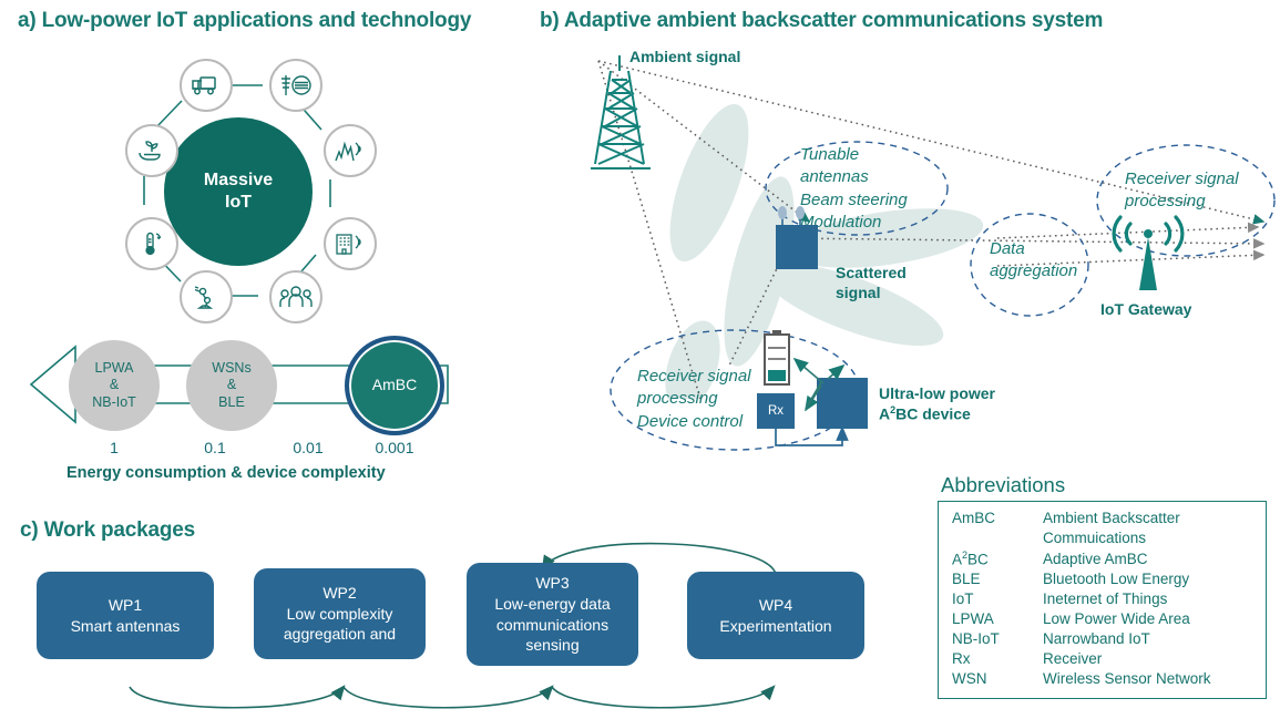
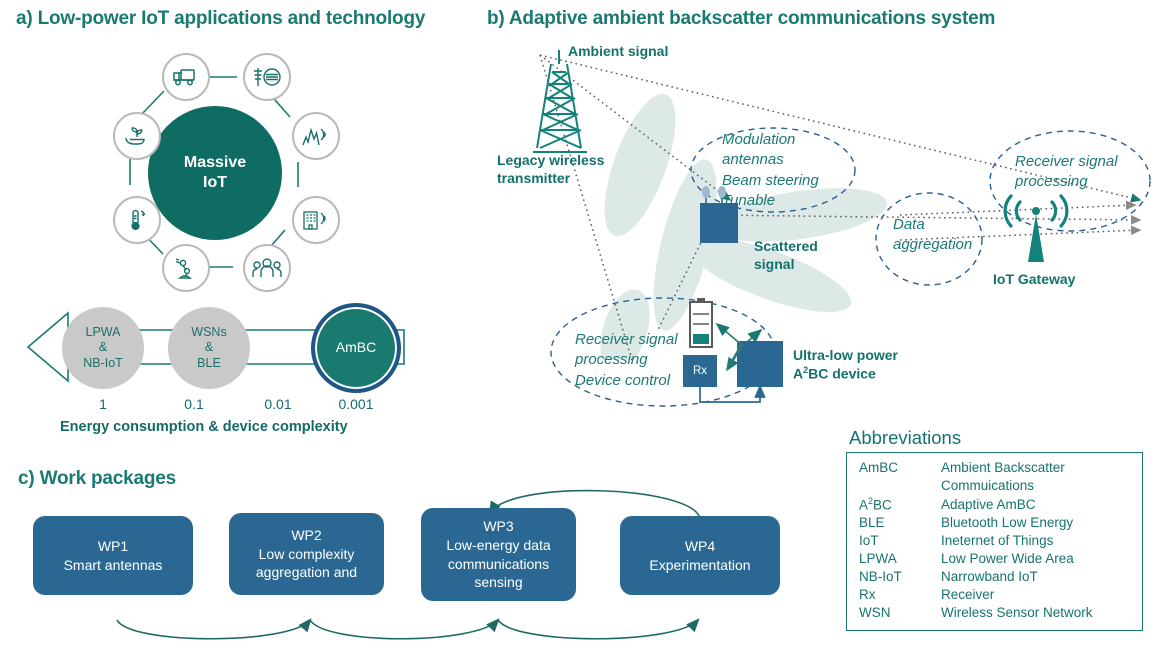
  a) Low-power IoT applications and technology
  Massive
  IoT
  LPWA
  &
  NB-IoT
  WSNs
  &
  BLE
  AmBC
  1
  0.1
  0.01
  0.001
  Energy consumption & device complexity
  b) Adaptive ambient backscatter communications system
  Ambient signal
+ Legacy wireless
+ transmitter
- Tunable
+ Modulation
  antennas
  Beam steering
- Modulation
+ Tunable
  Scattered
  signal
  Data
  aggregation
  Receiver signal
  processing
  IoT Gateway
  Receiver signal
  processing
  Device control
  Rx
  Ultra-low power
  A2BC device
  Abbreviations
  AmBC	Ambient Backscatter
  	Commuications
  A2BC	Adaptive AmBC
  BLE	Bluetooth Low Energy
  IoT	Ineternet of Things
  LPWA	Low Power Wide Area
  NB-IoT	Narrowband IoT
  Rx	Receiver
  WSN	Wireless Sensor Network
  c) Work packages
  WP1
  Smart antennas
  WP2
  Low complexity
  aggregation and
  WP3
  Low-energy data
  communications
  sensing
  WP4
  Experimentation
